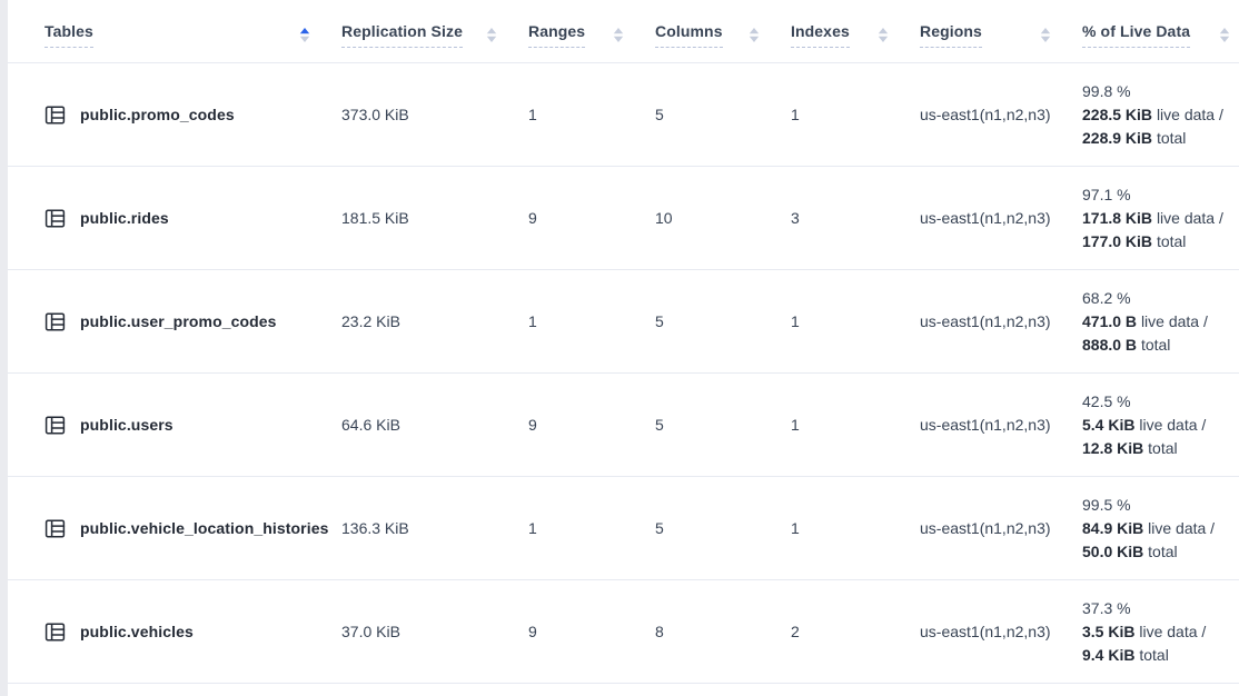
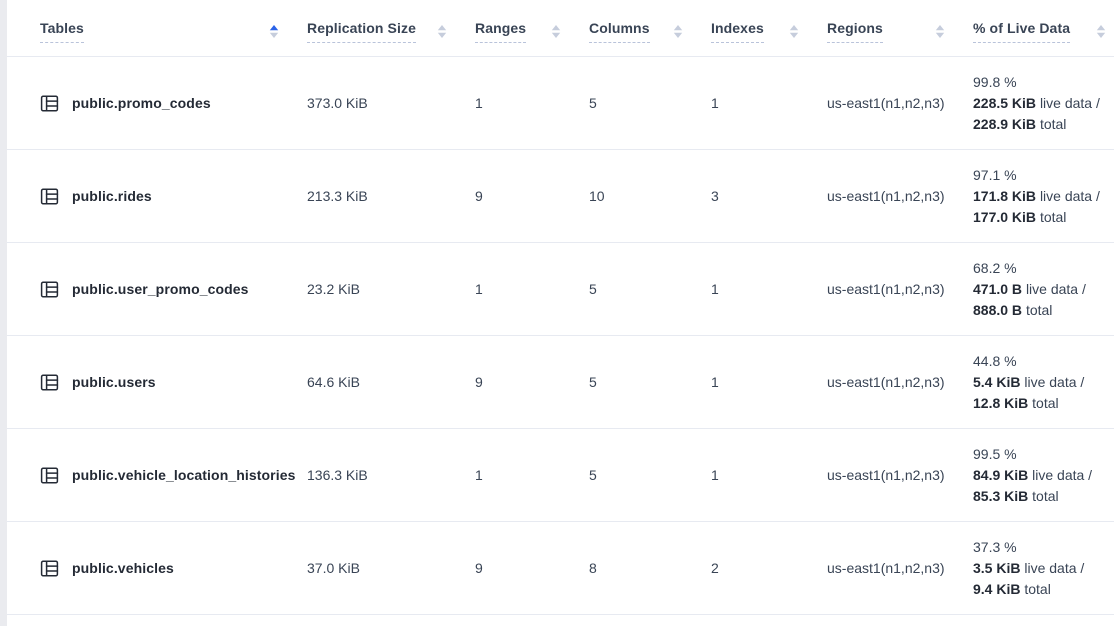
  Tables
  Replication Size
  Ranges
  Columns
  Indexes
  Regions
  % of Live Data
  public.promo_codes
  373.0 KiB
  1
  5
  1
  us-east1(n1,n2,n3)
  99.8 %
  228.5 KiB live data /
  228.9 KiB total
  public.rides
- 181.5 KiB
+ 213.3 KiB
  9
  10
  3
  us-east1(n1,n2,n3)
  97.1 %
  171.8 KiB live data /
  177.0 KiB total
  public.user_promo_codes
  23.2 KiB
  1
  5
  1
  us-east1(n1,n2,n3)
  68.2 %
  471.0 B live data /
  888.0 B total
  public.users
  64.6 KiB
  9
  5
  1
  us-east1(n1,n2,n3)
- 42.5 %
+ 44.8 %
  5.4 KiB live data /
  12.8 KiB total
  public.vehicle_location_histories
  136.3 KiB
  1
  5
  1
  us-east1(n1,n2,n3)
  99.5 %
  84.9 KiB live data /
- 50.0 KiB total
+ 85.3 KiB total
  public.vehicles
  37.0 KiB
  9
  8
  2
  us-east1(n1,n2,n3)
  37.3 %
  3.5 KiB live data /
  9.4 KiB total
